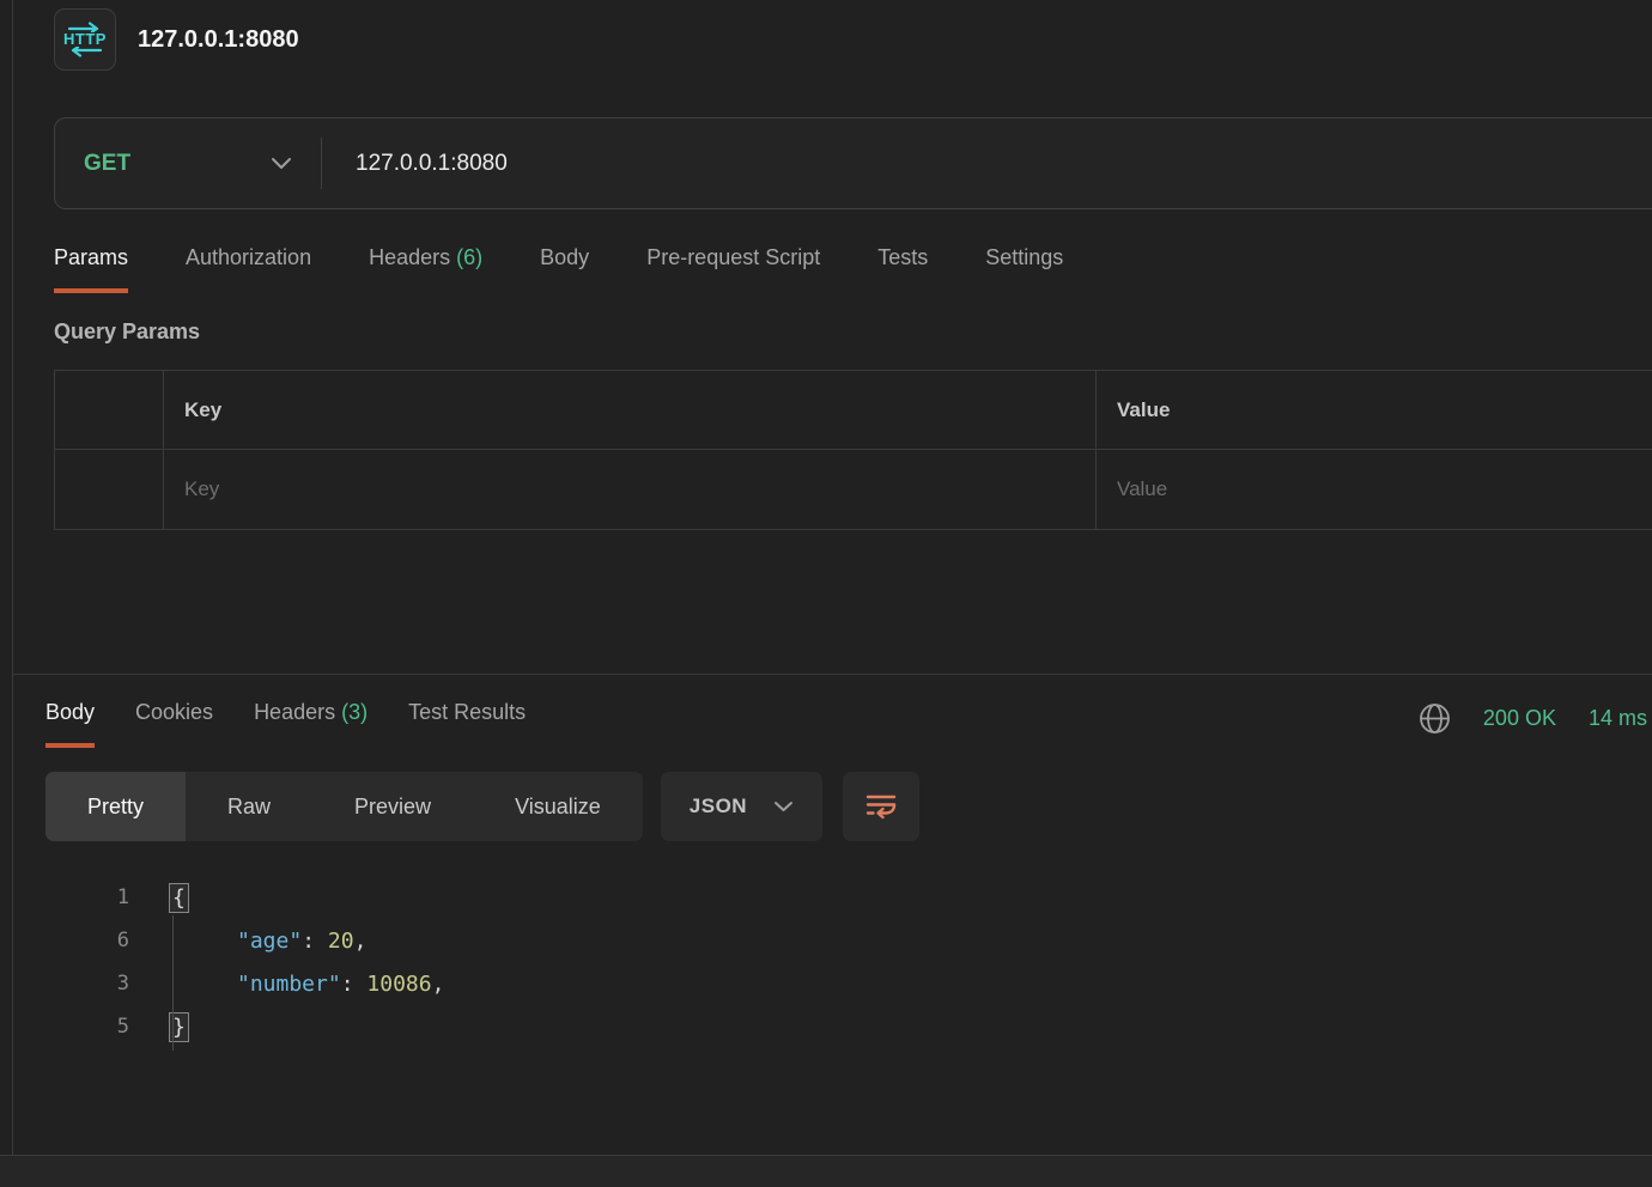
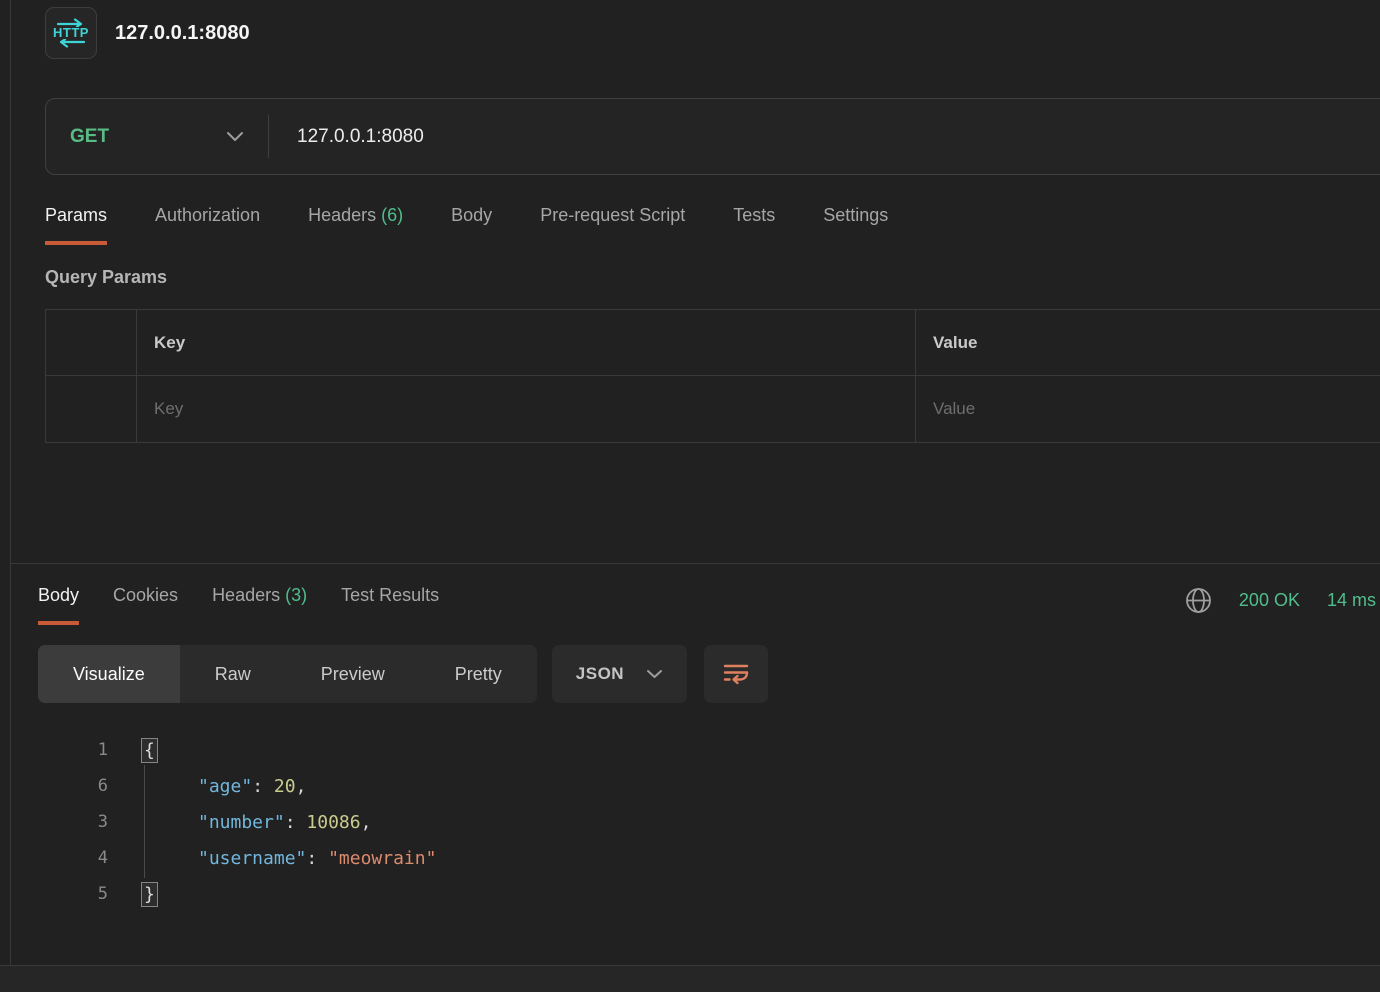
  HTTP
  127.0.0.1:8080
  GET
  127.0.0.1:8080
  Params
  Authorization
  Headers (6)
  Body
  Pre-request Script
  Tests
  Settings
  Query Params
  Key
  Value
  Key
  Value
  Body
  Cookies
  Headers (3)
  Test Results
  200 OK
  14 ms
- Pretty
+ Visualize
  Raw
  Preview
- Visualize
+ Pretty
  JSON
  1
  {
  6
  "age": 20,
  3
  "number": 10086,
+ 4
+ "username": "meowrain"
  5
  }
